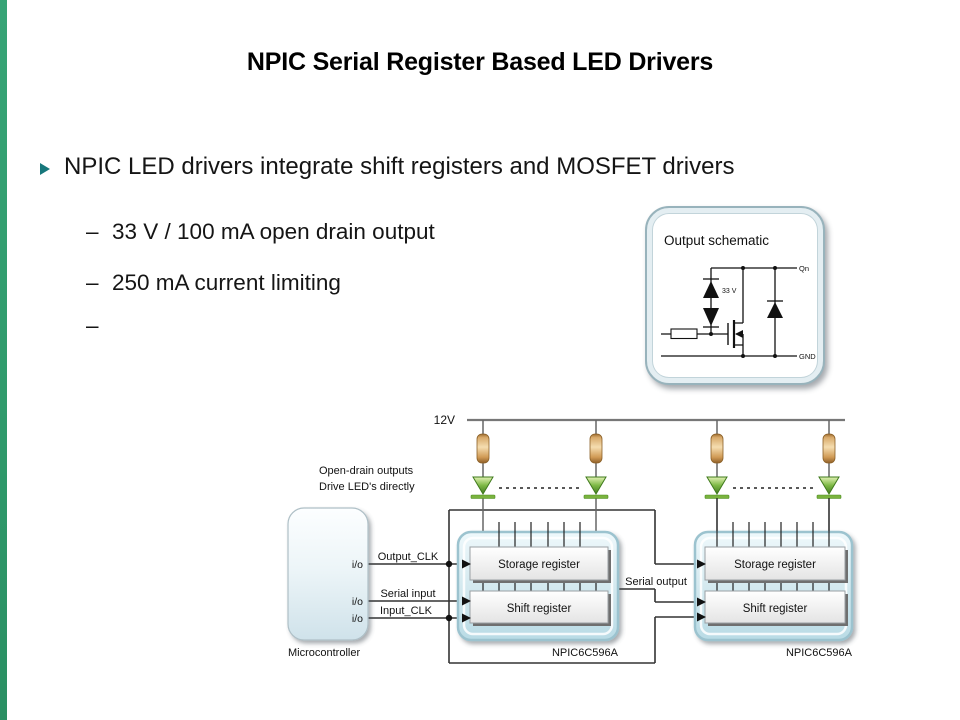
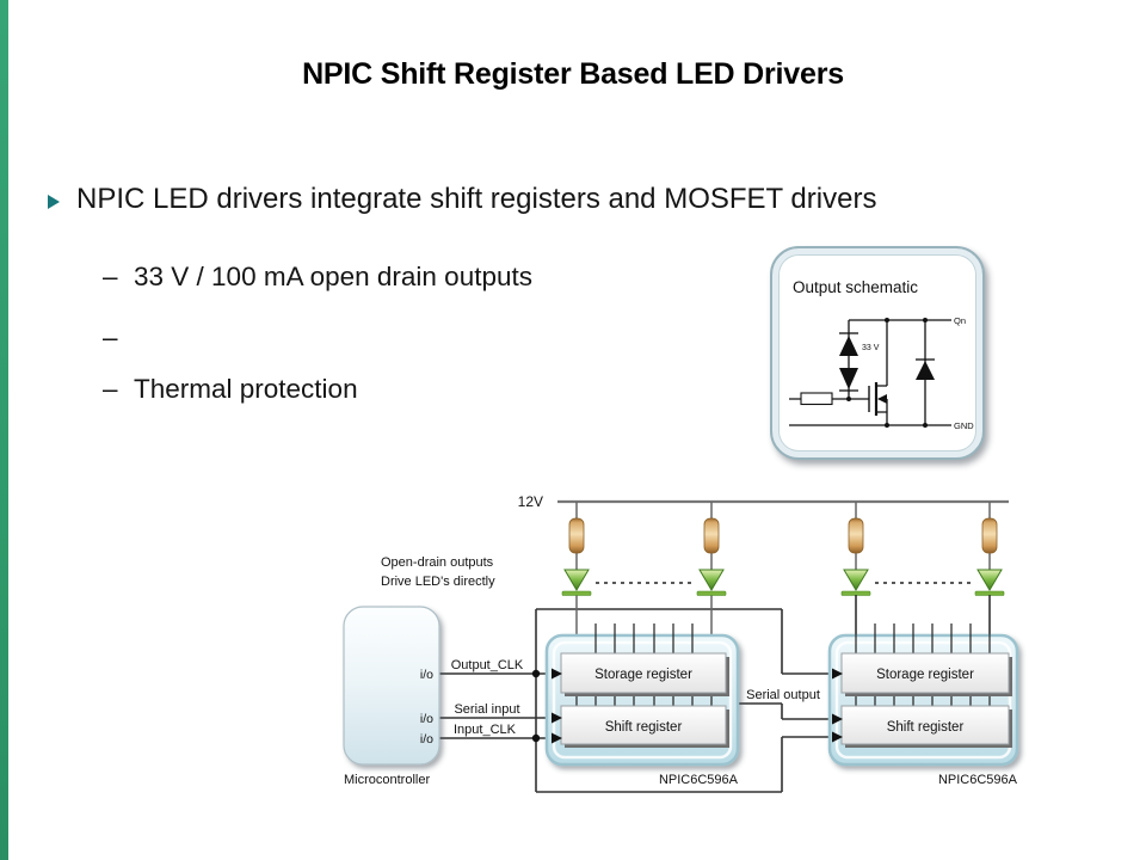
- NPIC Serial Register Based LED Drivers
+ NPIC Shift Register Based LED Drivers
  NPIC LED drivers integrate shift registers and MOSFET drivers
  –
- 33 V / 100 mA open drain output
+ 33 V / 100 mA open drain outputs
  –
- 250 mA current limiting
  –
+ Thermal protection
  Output schematic
  Qn
  GND
  Storage register
  Shift register
  Storage register
  Shift register
  12V
  Open-drain outputs
  Drive LED's directly
  i/o
  i/o
  i/o
  Output_CLK
  Serial input
  Input_CLK
  Serial output
  Microcontroller
  NPIC6C596A
  NPIC6C596A
